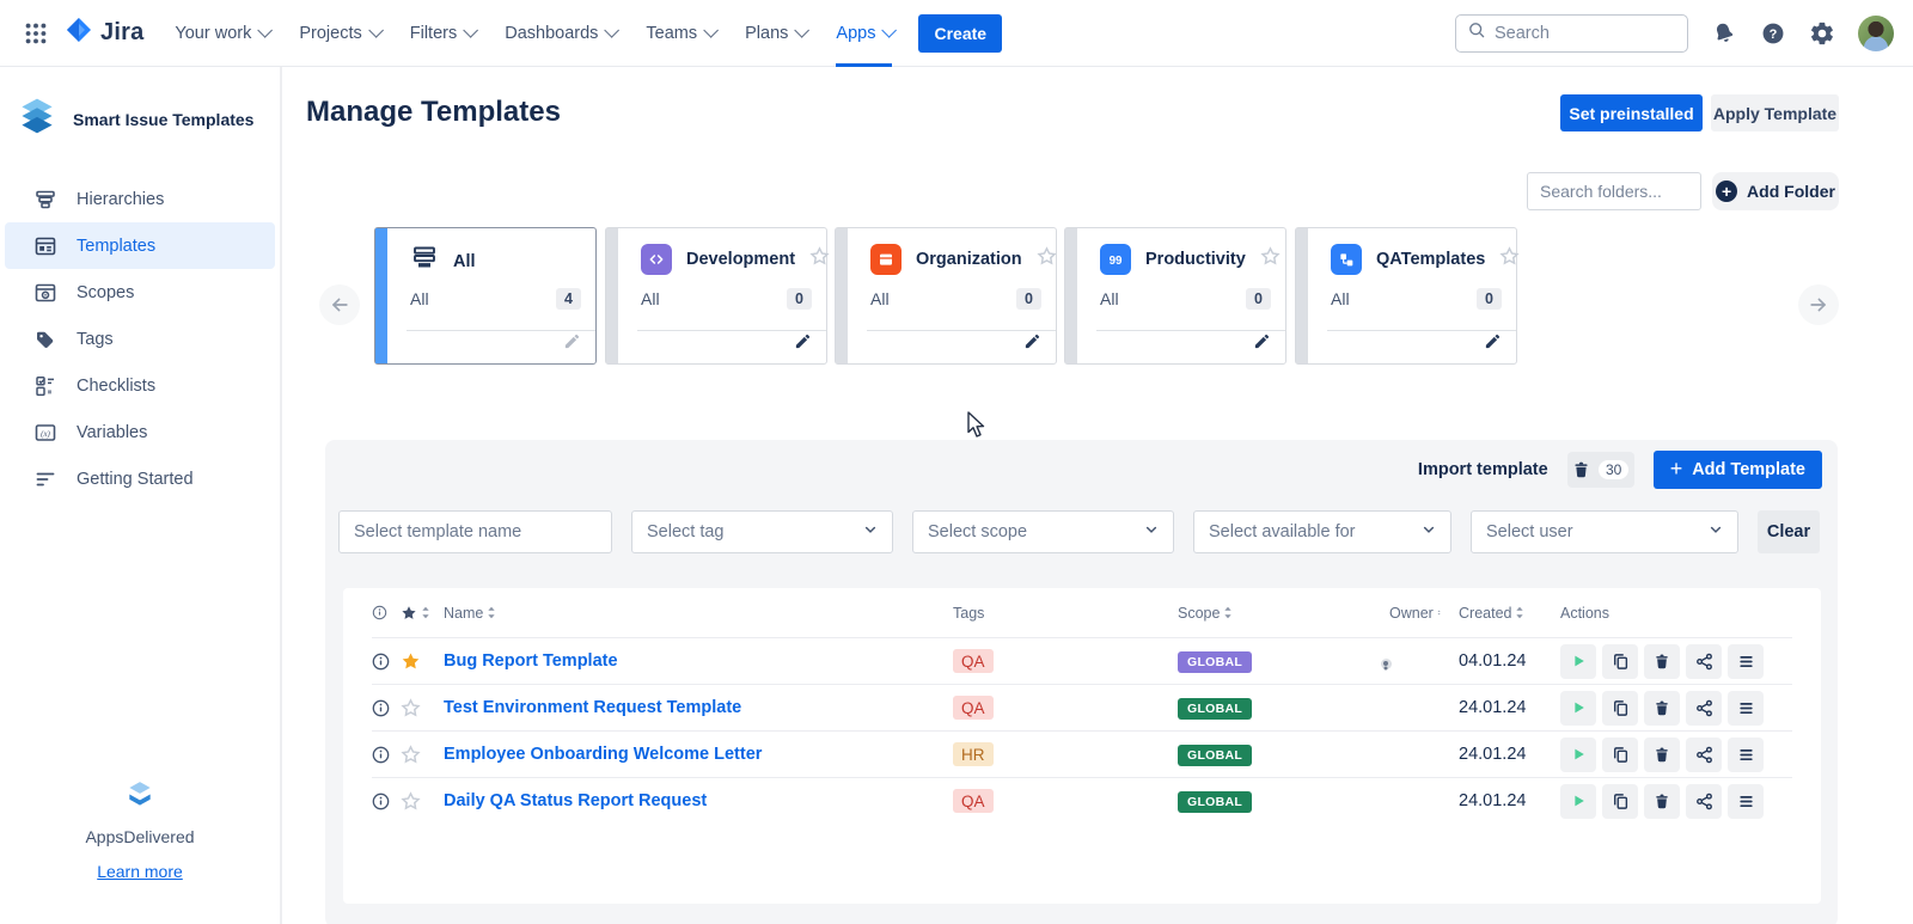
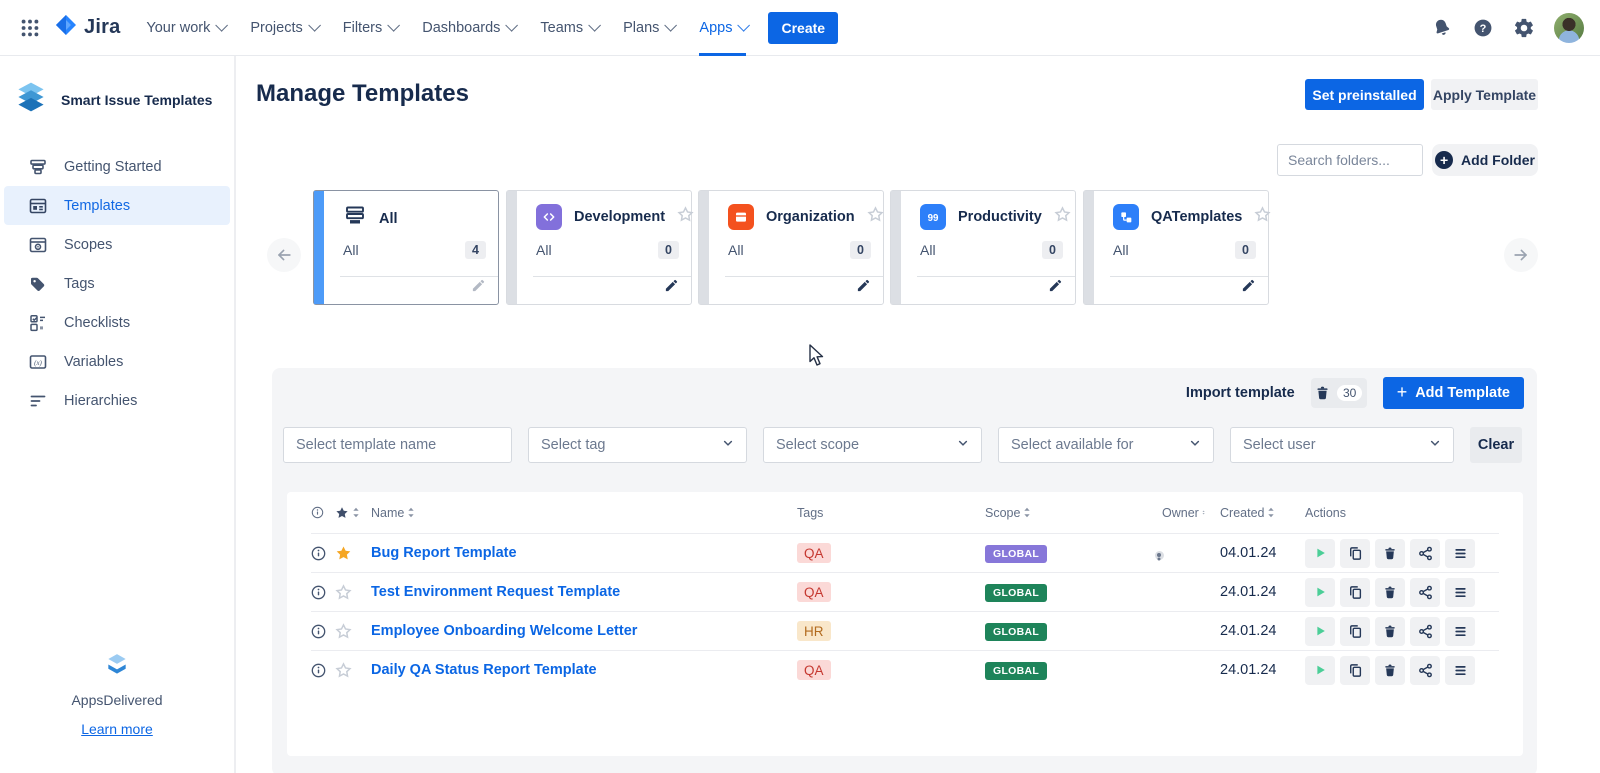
  Jira
  Your work
  Projects
  Filters
  Dashboards
  Teams
  Plans
  Apps
  Create
- Search
  ?
  Smart Issue Templates
- Hierarchies
+ Getting Started
  Templates
  Scopes
  Tags
  Checklists
  (x)
  Variables
- Getting Started
+ Hierarchies
  AppsDelivered
  Learn more
  Manage Templates
  Set preinstalled
  Apply Template
  Search folders...
  +
  Add Folder
  All
  All
  4
  Development
  All
  0
  Organization
  All
  0
  99
  Productivity
  All
  0
  QATemplates
  All
  0
  Import template
  30
  +
  Add Template
  Select template name
  Select tag
  Select scope
  Select available for
  Select user
  Clear
  Name
  Tags
  Scope
  Owner
  Created
  Actions
  Bug Report Template
  QA
  GLOBAL
  04.01.24
  Test Environment Request Template
  QA
  GLOBAL
  24.01.24
  Employee Onboarding Welcome Letter
  HR
  GLOBAL
  24.01.24
- Daily QA Status Report Request
+ Daily QA Status Report Template
  QA
  GLOBAL
  24.01.24
